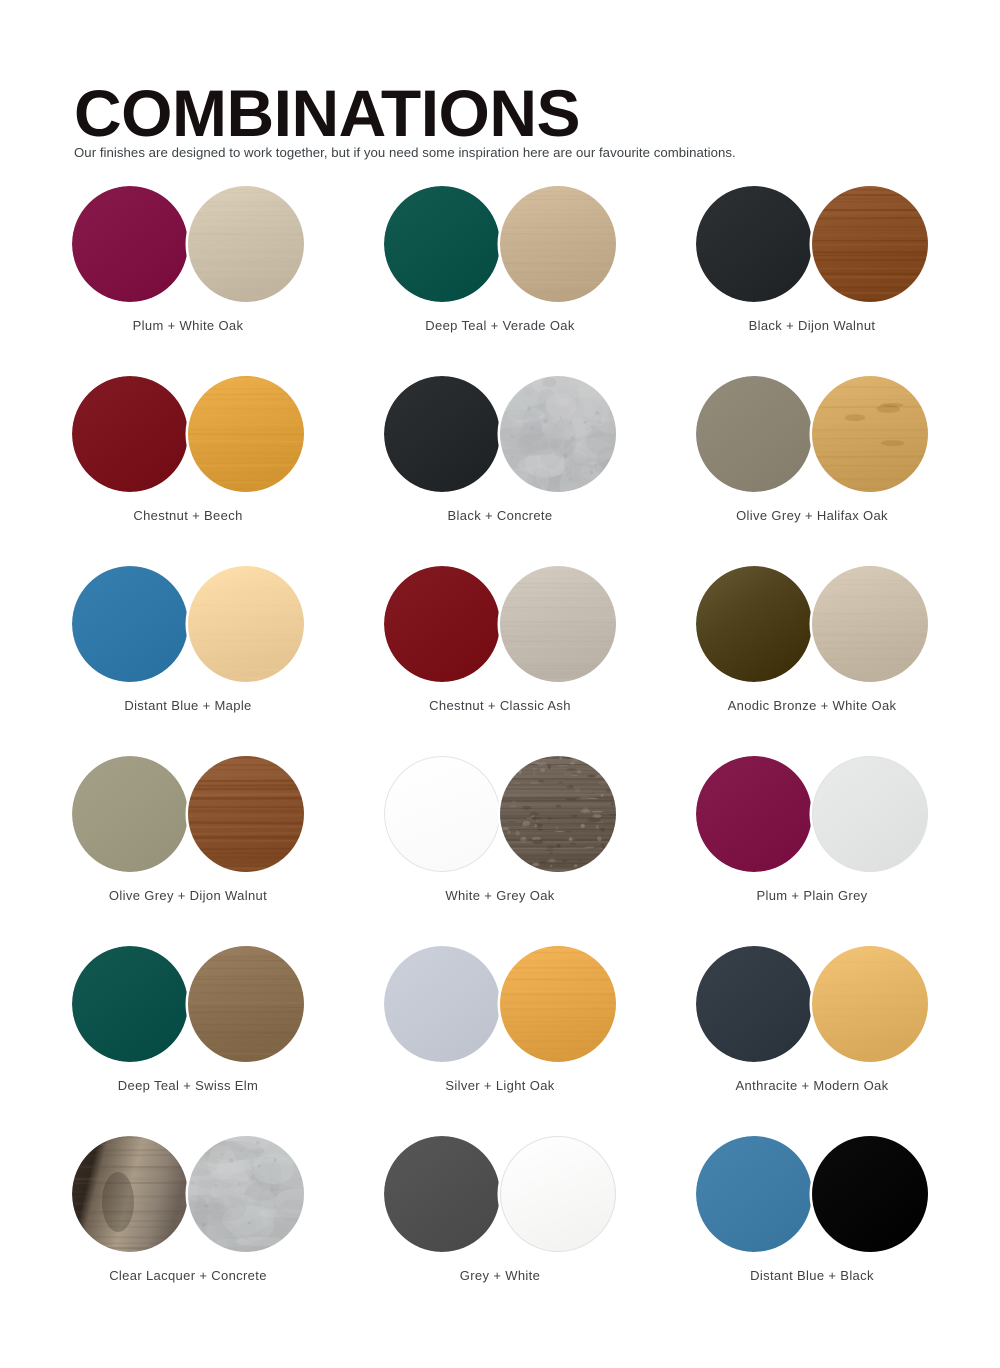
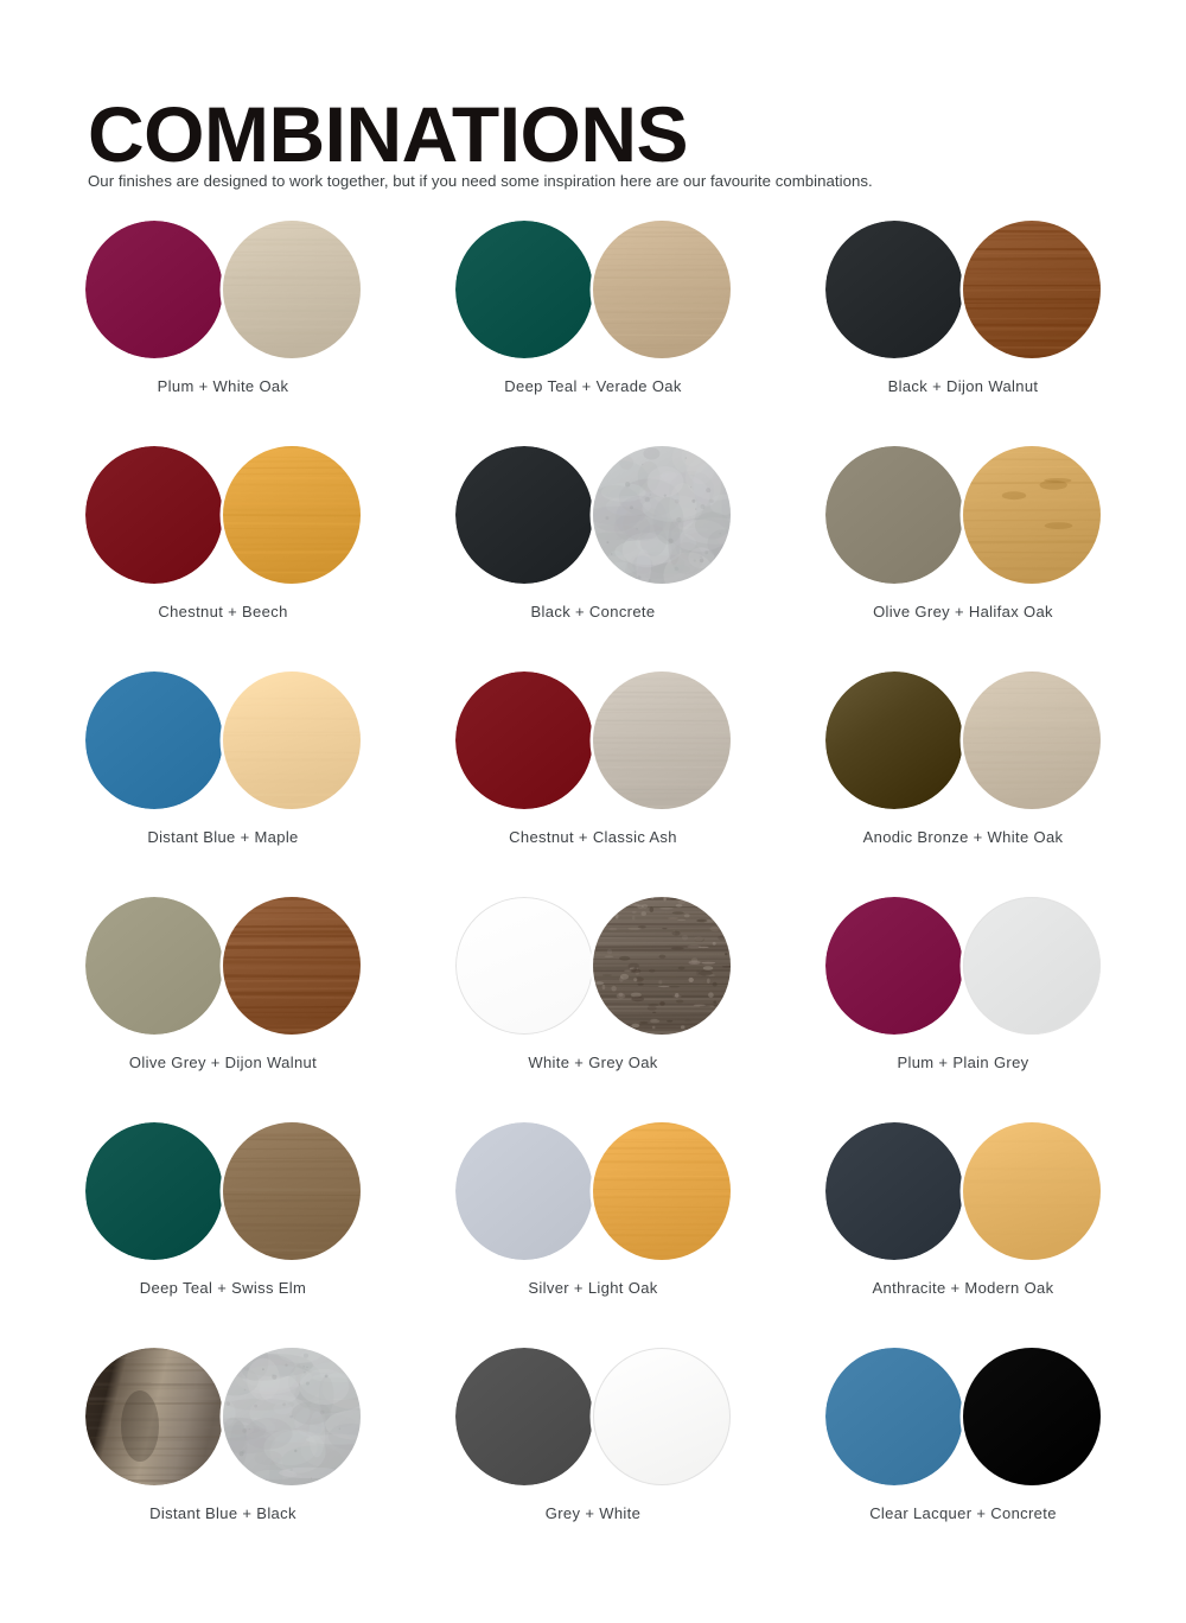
  COMBINATIONS
  Our finishes are designed to work together, but if you need some inspiration here are our favourite combinations.
  Plum + White Oak
  Deep Teal + Verade Oak
  Black + Dijon Walnut
  Chestnut + Beech
  Black + Concrete
  Olive Grey + Halifax Oak
  Distant Blue + Maple
  Chestnut + Classic Ash
  Anodic Bronze + White Oak
  Olive Grey + Dijon Walnut
  White + Grey Oak
  Plum + Plain Grey
  Deep Teal + Swiss Elm
  Silver + Light Oak
  Anthracite + Modern Oak
- Clear Lacquer + Concrete
+ Distant Blue + Black
  Grey + White
- Distant Blue + Black
+ Clear Lacquer + Concrete
